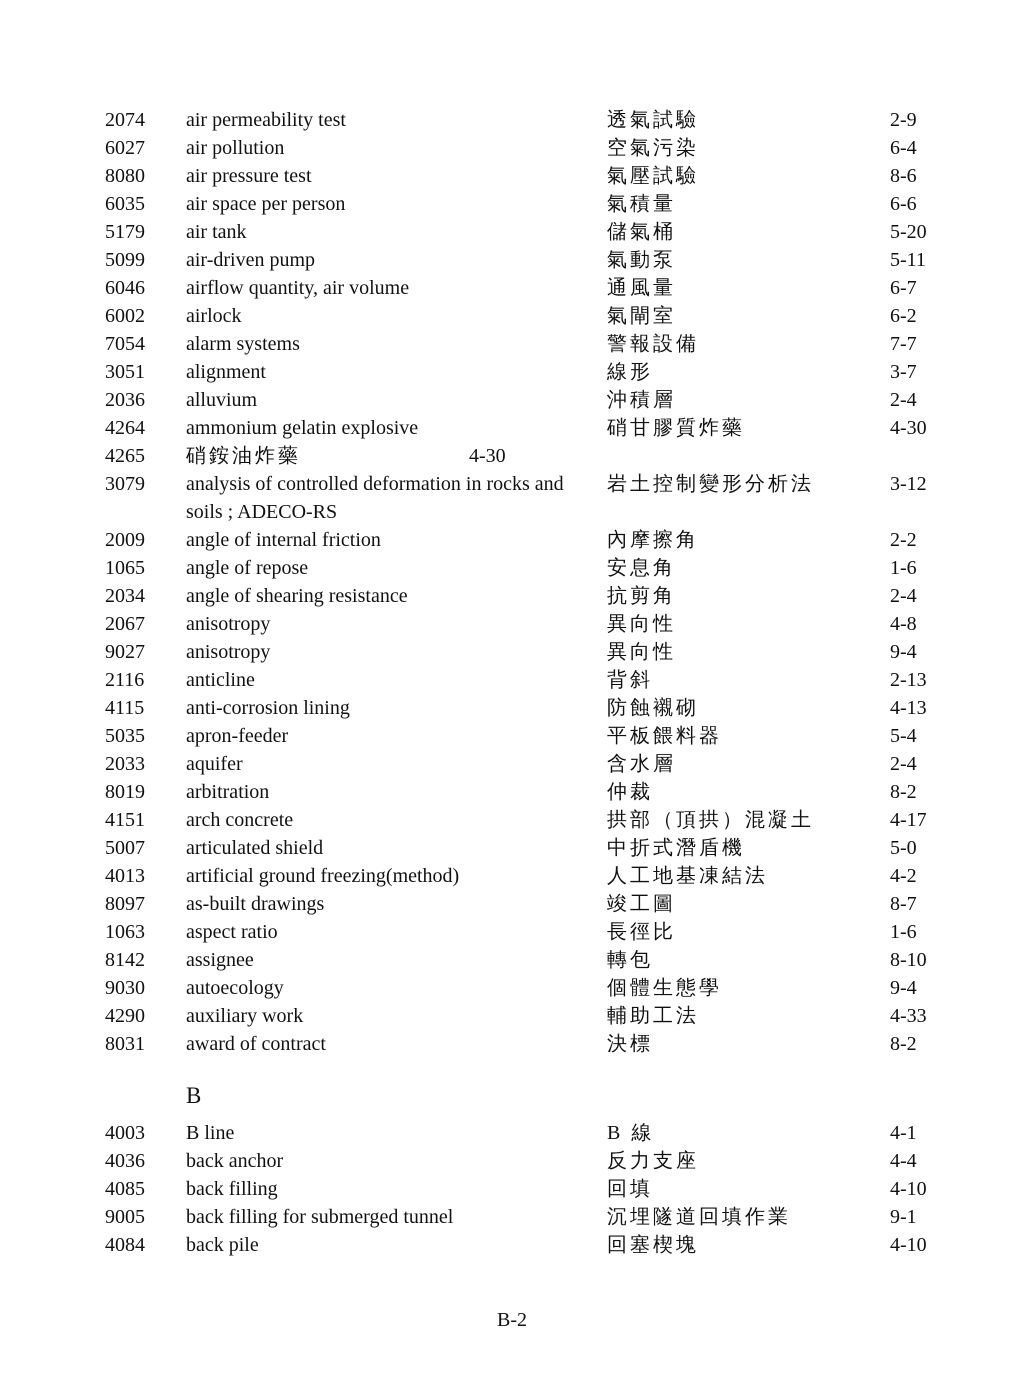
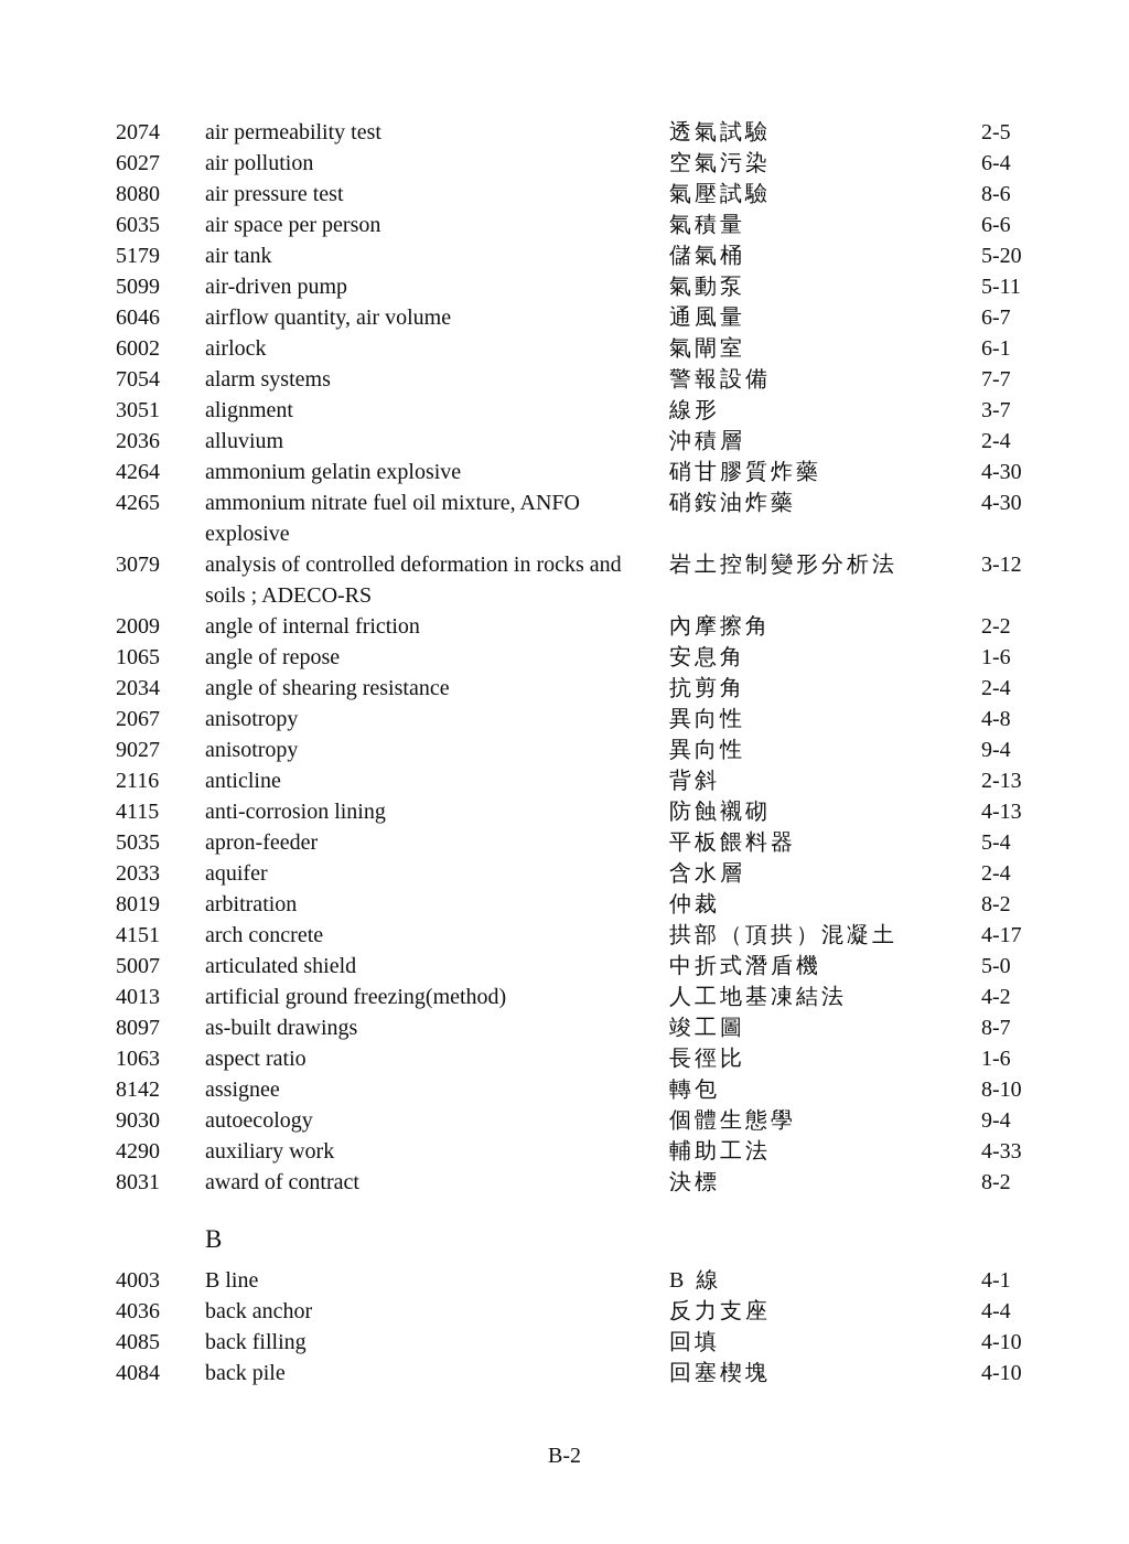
  2074
  air permeability test
  透氣試驗
- 2-9
+ 2-5
  6027
  air pollution
  空氣污染
  6-4
  8080
  air pressure test
  氣壓試驗
  8-6
  6035
  air space per person
  氣積量
  6-6
  5179
  air tank
  儲氣桶
  5-20
  5099
  air-driven pump
  氣動泵
  5-11
  6046
  airflow quantity, air volume
  通風量
  6-7
  6002
  airlock
  氣閘室
- 6-2
+ 6-1
  7054
  alarm systems
  警報設備
  7-7
  3051
  alignment
  線形
  3-7
  2036
  alluvium
  沖積層
  2-4
  4264
  ammonium gelatin explosive
  硝甘膠質炸藥
  4-30
  4265
+ ammonium nitrate fuel oil mixture, ANFO
+ explosive
  硝銨油炸藥
  4-30
  3079
  analysis of controlled deformation in rocks and
  soils ; ADECO-RS
  岩土控制變形分析法
  3-12
  2009
  angle of internal friction
  內摩擦角
  2-2
  1065
  angle of repose
  安息角
  1-6
  2034
  angle of shearing resistance
  抗剪角
  2-4
  2067
  anisotropy
  異向性
  4-8
  9027
  anisotropy
  異向性
  9-4
  2116
  anticline
  背斜
  2-13
  4115
  anti-corrosion lining
  防蝕襯砌
  4-13
  5035
  apron-feeder
  平板餵料器
  5-4
  2033
  aquifer
  含水層
  2-4
  8019
  arbitration
  仲裁
  8-2
  4151
  arch concrete
  拱部（頂拱）混凝土
  4-17
  5007
  articulated shield
  中折式潛盾機
  5-0
  4013
  artificial ground freezing(method)
  人工地基凍結法
  4-2
  8097
  as-built drawings
  竣工圖
  8-7
  1063
  aspect ratio
  長徑比
  1-6
  8142
  assignee
  轉包
  8-10
  9030
  autoecology
  個體生態學
  9-4
  4290
  auxiliary work
  輔助工法
  4-33
  8031
  award of contract
  決標
  8-2
  B
  4003
  B line
  B 線
  4-1
  4036
  back anchor
  反力支座
  4-4
  4085
  back filling
  回填
  4-10
- 9005
- back filling for submerged tunnel
- 沉埋隧道回填作業
- 9-1
  4084
  back pile
  回塞楔塊
  4-10
  B-2
